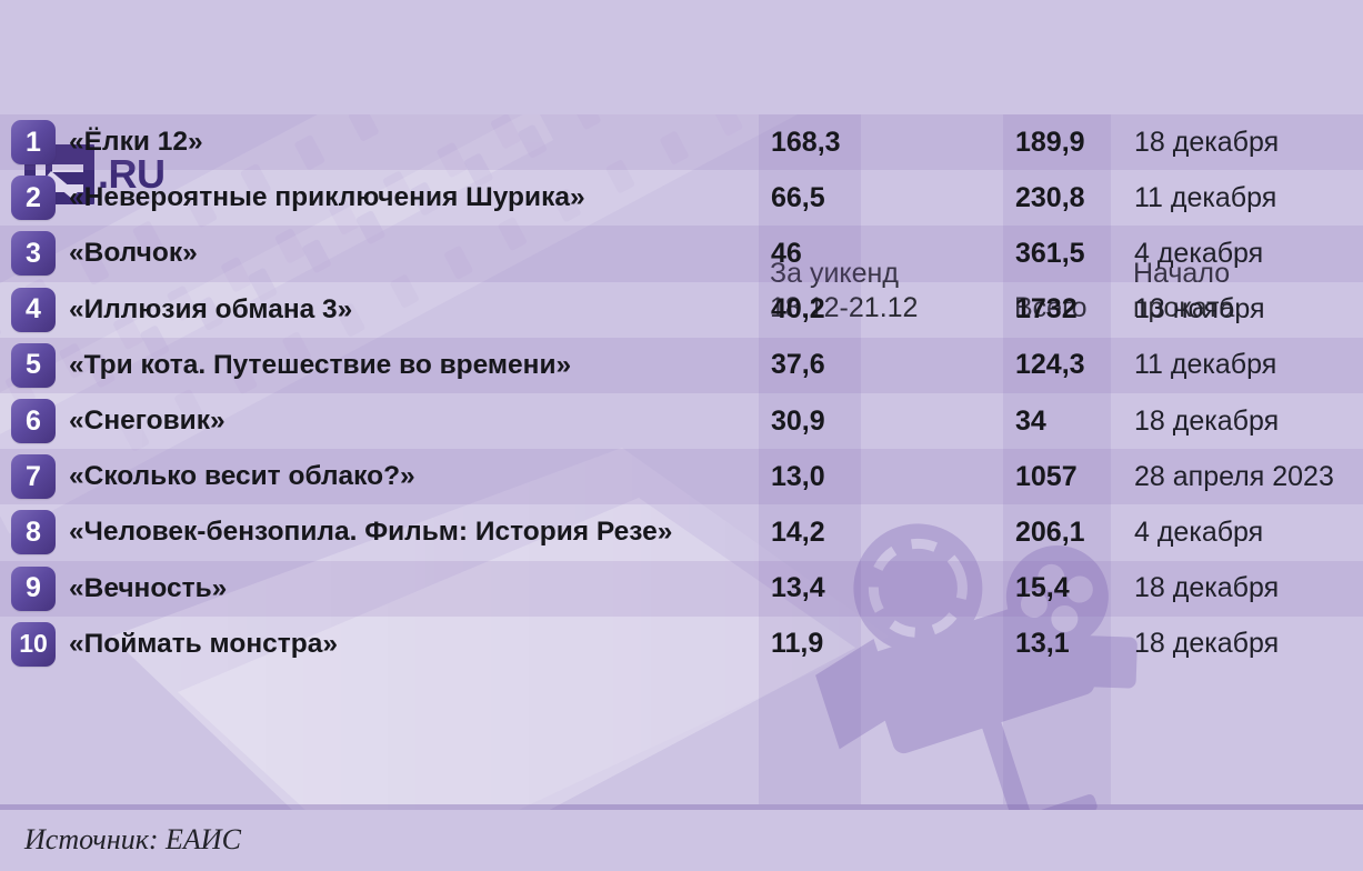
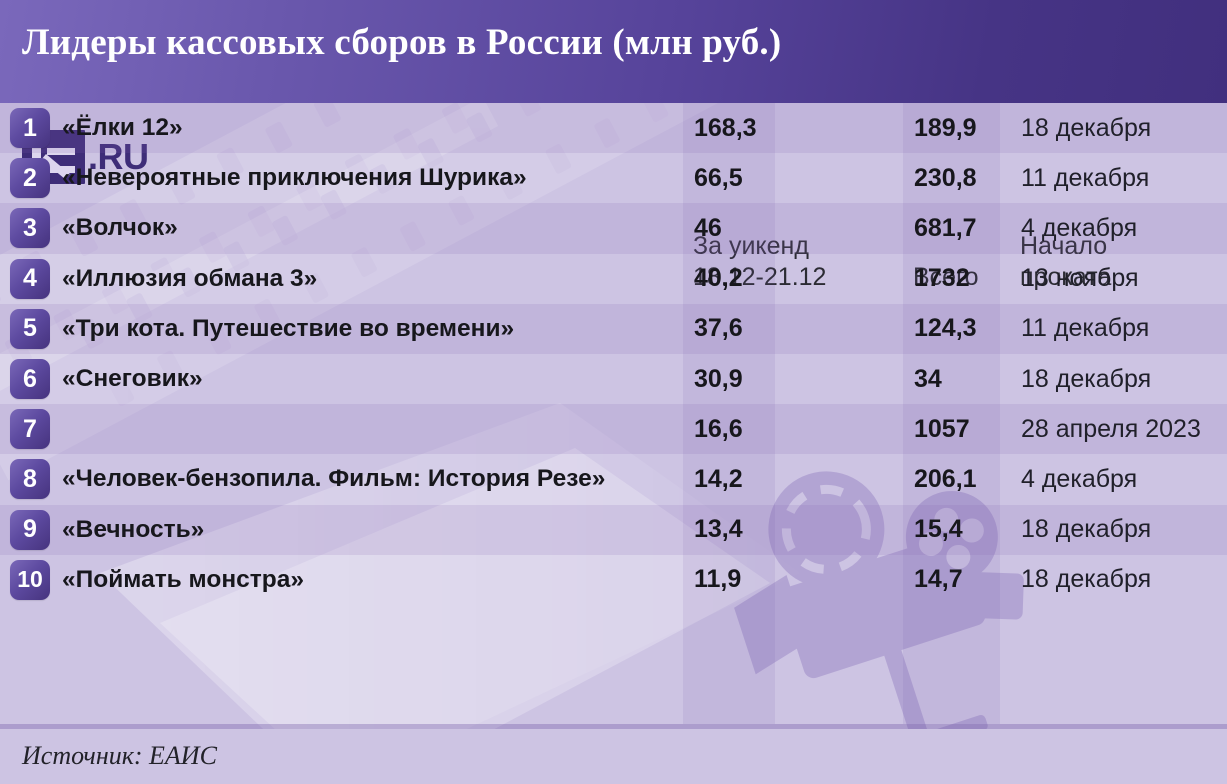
+ Лидеры кассовых сборов в России (млн руб.)
  .RU
  За уикенд
  18.12-21.12
  Всего
  Начало
  проката
  1
  «Ёлки 12»
  168,3
  189,9
  18 декабря
  2
  «Невероятные приключения Шурика»
  66,5
  230,8
  11 декабря
  3
  «Волчок»
  46
- 361,5
+ 681,7
  4 декабря
  4
  «Иллюзия обмана 3»
  40,2
  1732
  13 ноября
  5
  «Три кота. Путешествие во времени»
  37,6
  124,3
  11 декабря
  6
  «Снеговик»
  30,9
  34
  18 декабря
  7
- «Сколько весит облако?»
- 13,0
+ 16,6
  1057
  28 апреля 2023
  8
  «Человек-бензопила. Фильм: История Резе»
  14,2
  206,1
  4 декабря
  9
  «Вечность»
  13,4
  15,4
  18 декабря
  10
  «Поймать монстра»
  11,9
- 13,1
+ 14,7
  18 декабря
  Источник: ЕАИС
